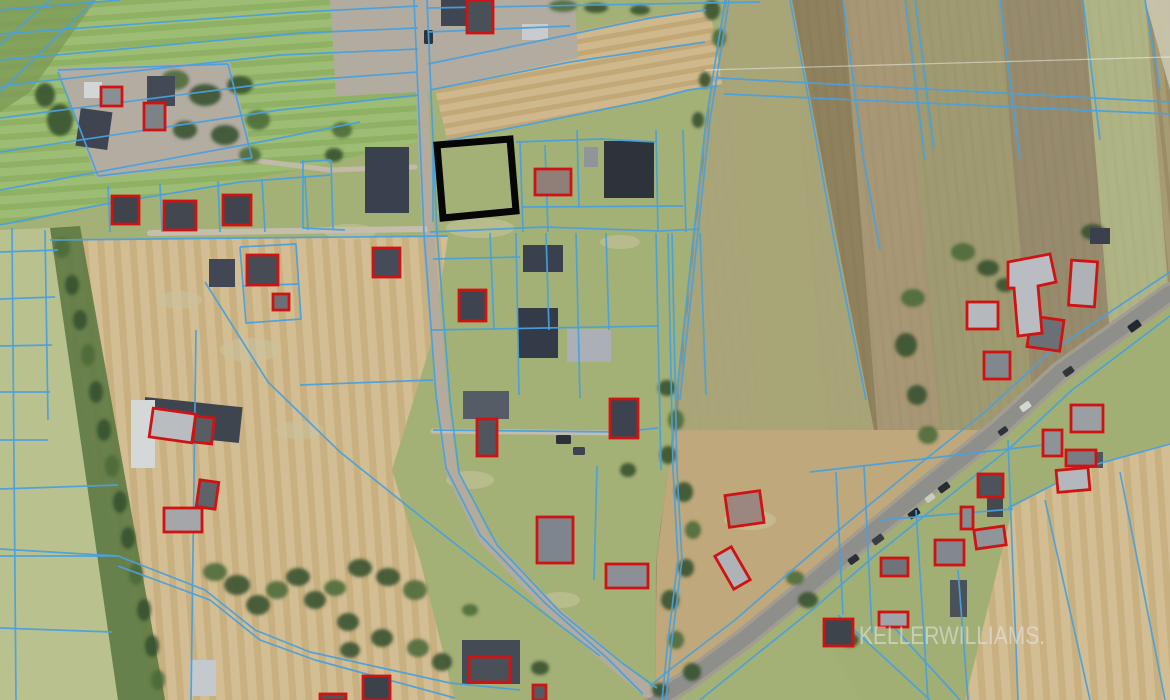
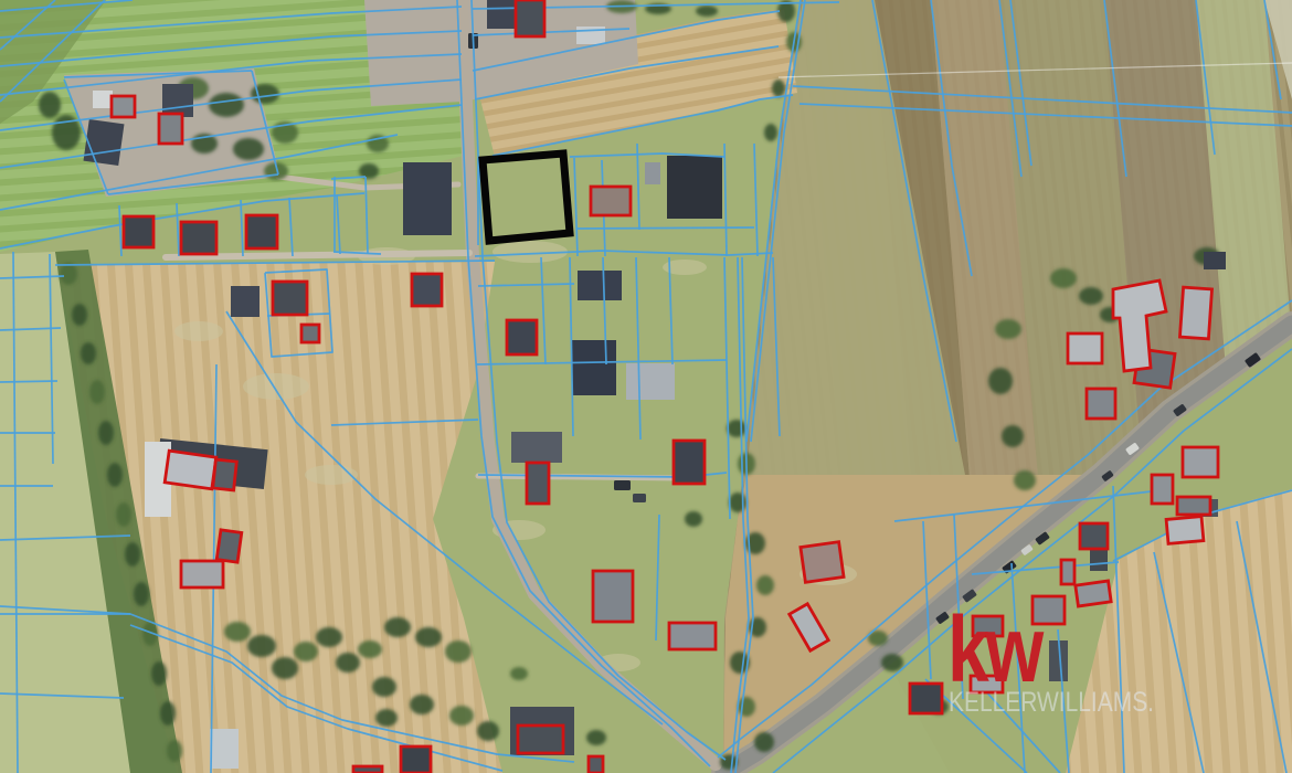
+ kw
  KELLERWILLIAMS.
